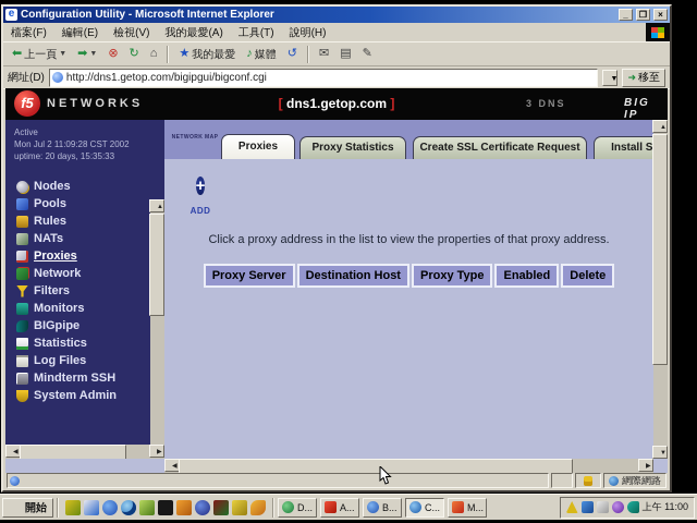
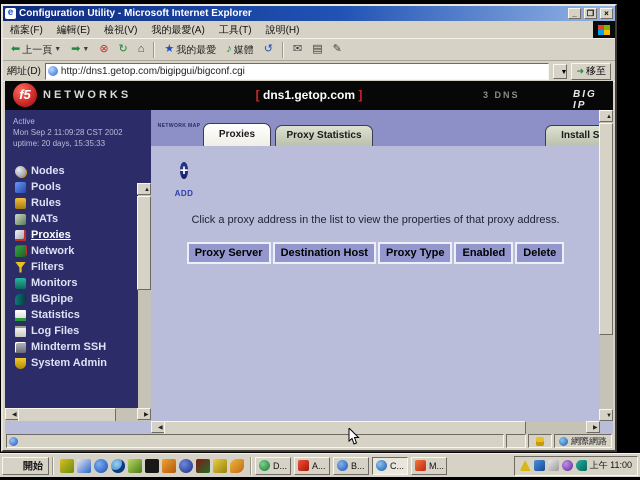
  e
  Configuration Utility - Microsoft Internet Explorer
  _
  ❐
  ×
  檔案(F)
  編輯(E)
  檢視(V)
  我的最愛(A)
  工具(T)
  說明(H)
  ⬅
  上一頁
  ➡
  ⊗
  ↻
  ⌂
  ★
  我的最愛
  ♪
  媒體
  ↺
  ✉
  ▤
  ✎
  網址(D)
  http://dns1.getop.com/bigipgui/bigconf.cgi
  ➜
  移至
  f5
  NETWORKS
  [ dns1.getop.com ]
  3 DNS
  BIG IP
  Active
- Mon Jul 2 11:09:28 CST 2002
+ Mon Sep 2 11:09:28 CST 2002
  uptime: 20 days, 15:35:33
  Nodes
  Pools
  Rules
  NATs
  Proxies
  Network
  Filters
  Monitors
  BIGpipe
  Statistics
  Log Files
  Mindterm SSH
  System Admin
  Proxies
  Proxy Statistics
- Create SSL Certificate Request
  + ADD
  Click a proxy address in the list to view the properties of that proxy address.
  Proxy Server
  Destination Host
  Proxy Type
  Enabled
  Delete
  網際網路
  開始
  D...
  A...
  B...
  C...
  M...
  上午 11:00
